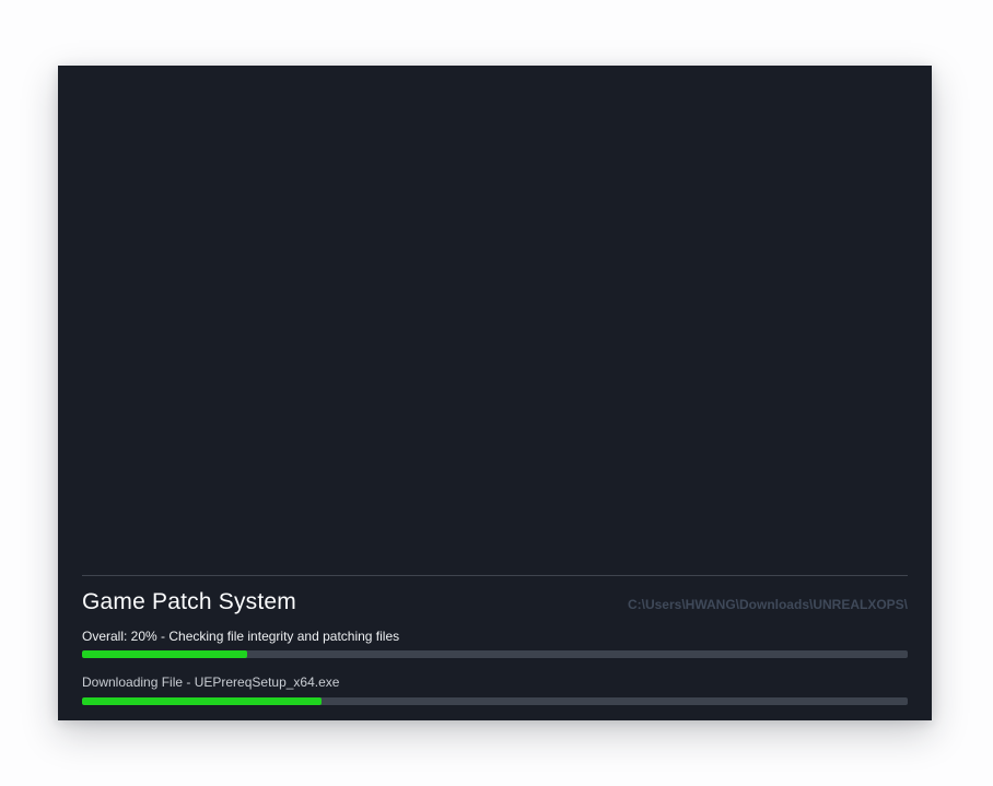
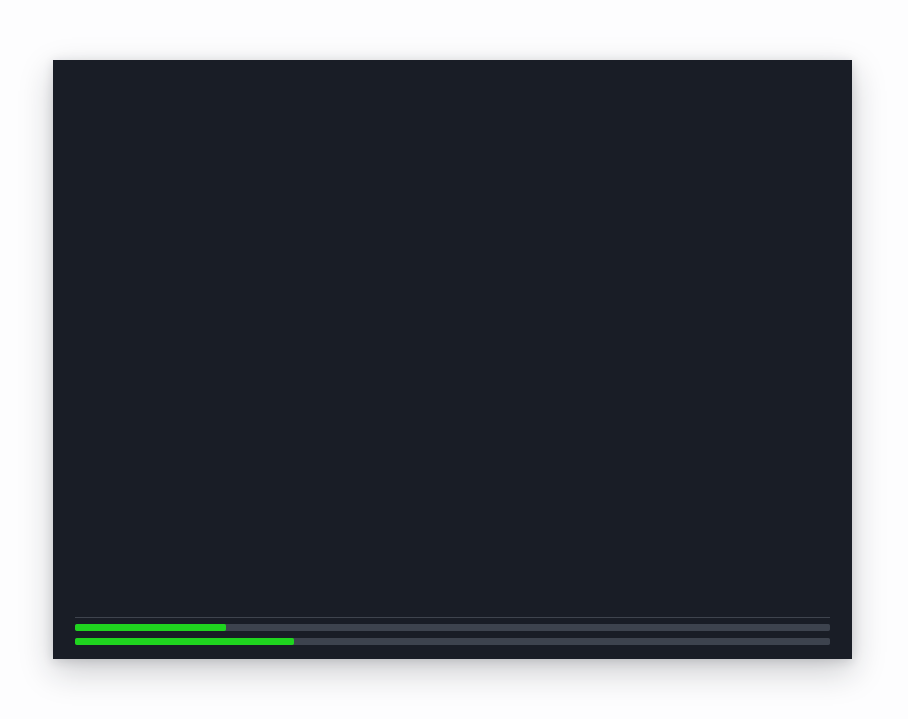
- Game Patch System
- C:\Users\HWANG\Downloads\UNREALXOPS\
- Overall: 20% - Checking file integrity and patching files
- Downloading File - UEPrereqSetup_x64.exe
